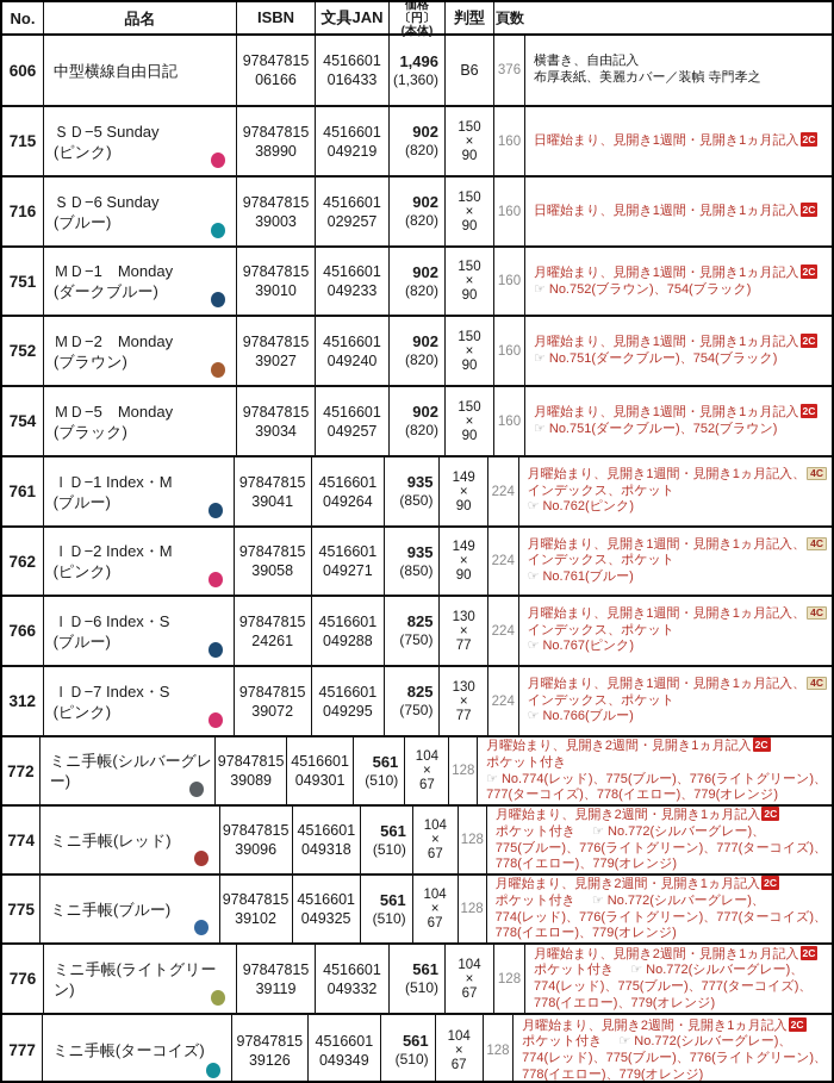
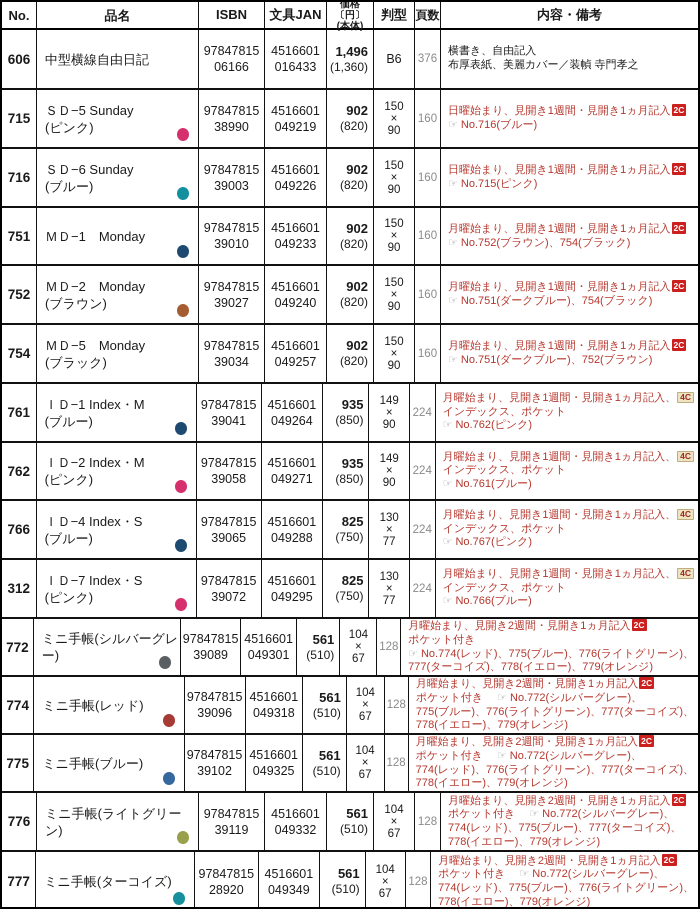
  No.
  品名
  ISBN
  文具JAN
  価格〔円〕
  (本体)
  判型
  頁数
+ 内容・備考
  606
  中型横線自由日記
  97847815
  06166
  4516601
  016433
  1,496
  (1,360)
  B6
  376
  横書き、自由記入
  布厚表紙、美麗カバー／装幀 寺門孝之
  715
  ＳＤ−5 Sunday
  (ピンク)
  97847815
  38990
  4516601
  049219
  902
  (820)
  150
  ×
  90
  160
  日曜始まり、見開き1週間・見開き1ヵ月記入 2C
+ ☞ No.716(ブルー)
  716
  ＳＤ−6 Sunday
  (ブルー)
  97847815
  39003
  4516601
- 029257
+ 049226
  902
  (820)
  150
  ×
  90
  160
  日曜始まり、見開き1週間・見開き1ヵ月記入 2C
+ ☞ No.715(ピンク)
  751
  ＭＤ−1 Monday
- (ダークブルー)
  97847815
  39010
  4516601
  049233
  902
  (820)
  150
  ×
  90
  160
  月曜始まり、見開き1週間・見開き1ヵ月記入 2C
  ☞ No.752(ブラウン)、754(ブラック)
  752
  ＭＤ−2 Monday
  (ブラウン)
  97847815
  39027
  4516601
  049240
  902
  (820)
  150
  ×
  90
  160
  月曜始まり、見開き1週間・見開き1ヵ月記入 2C
  ☞ No.751(ダークブルー)、754(ブラック)
  754
  ＭＤ−5 Monday
  (ブラック)
  97847815
  39034
  4516601
  049257
  902
  (820)
  150
  ×
  90
  160
  月曜始まり、見開き1週間・見開き1ヵ月記入 2C
  ☞ No.751(ダークブルー)、752(ブラウン)
  761
  ＩＤ−1 Index・M
  (ブルー)
  97847815
  39041
  4516601
  049264
  935
  (850)
  149
  ×
  90
  224
  月曜始まり、見開き1週間・見開き1ヵ月記入、 4C
  インデックス、ポケット
  ☞ No.762(ピンク)
  762
  ＩＤ−2 Index・M
  (ピンク)
  97847815
  39058
  4516601
  049271
  935
  (850)
  149
  ×
  90
  224
  月曜始まり、見開き1週間・見開き1ヵ月記入、 4C
  インデックス、ポケット
  ☞ No.761(ブルー)
  766
- ＩＤ−6 Index・S
+ ＩＤ−4 Index・S
  (ブルー)
  97847815
- 24261
+ 39065
  4516601
  049288
  825
  (750)
  130
  ×
  77
  224
  月曜始まり、見開き1週間・見開き1ヵ月記入、 4C
  インデックス、ポケット
  ☞ No.767(ピンク)
  312
  ＩＤ−7 Index・S
  (ピンク)
  97847815
  39072
  4516601
  049295
  825
  (750)
  130
  ×
  77
  224
  月曜始まり、見開き1週間・見開き1ヵ月記入、 4C
  インデックス、ポケット
  ☞ No.766(ブルー)
  772
  ミニ手帳(シルバーグレー)
  97847815
  39089
  4516601
  049301
  561
  (510)
  104
  ×
  67
  128
  月曜始まり、見開き2週間・見開き1ヵ月記入 2C
  ポケット付き
  ☞ No.774(レッド)、775(ブルー)、776(ライトグリーン)、
  777(ターコイズ)、778(イエロー)、779(オレンジ)
  774
  ミニ手帳(レッド)
  97847815
  39096
  4516601
  049318
  561
  (510)
  104
  ×
  67
  128
  月曜始まり、見開き2週間・見開き1ヵ月記入 2C
  ポケット付き ☞ No.772(シルバーグレー)、
  775(ブルー)、776(ライトグリーン)、777(ターコイズ)、
  778(イエロー)、779(オレンジ)
  775
  ミニ手帳(ブルー)
  97847815
  39102
  4516601
  049325
  561
  (510)
  104
  ×
  67
  128
  月曜始まり、見開き2週間・見開き1ヵ月記入 2C
  ポケット付き ☞ No.772(シルバーグレー)、
  774(レッド)、776(ライトグリーン)、777(ターコイズ)、
  778(イエロー)、779(オレンジ)
  776
  ミニ手帳(ライトグリーン)
  97847815
  39119
  4516601
  049332
  561
  (510)
  104
  ×
  67
  128
  月曜始まり、見開き2週間・見開き1ヵ月記入 2C
  ポケット付き ☞ No.772(シルバーグレー)、
  774(レッド)、775(ブルー)、777(ターコイズ)、
  778(イエロー)、779(オレンジ)
  777
  ミニ手帳(ターコイズ)
  97847815
- 39126
+ 28920
  4516601
  049349
  561
  (510)
  104
  ×
  67
  128
  月曜始まり、見開き2週間・見開き1ヵ月記入 2C
  ポケット付き ☞ No.772(シルバーグレー)、
  774(レッド)、775(ブルー)、776(ライトグリーン)、
  778(イエロー)、779(オレンジ)
